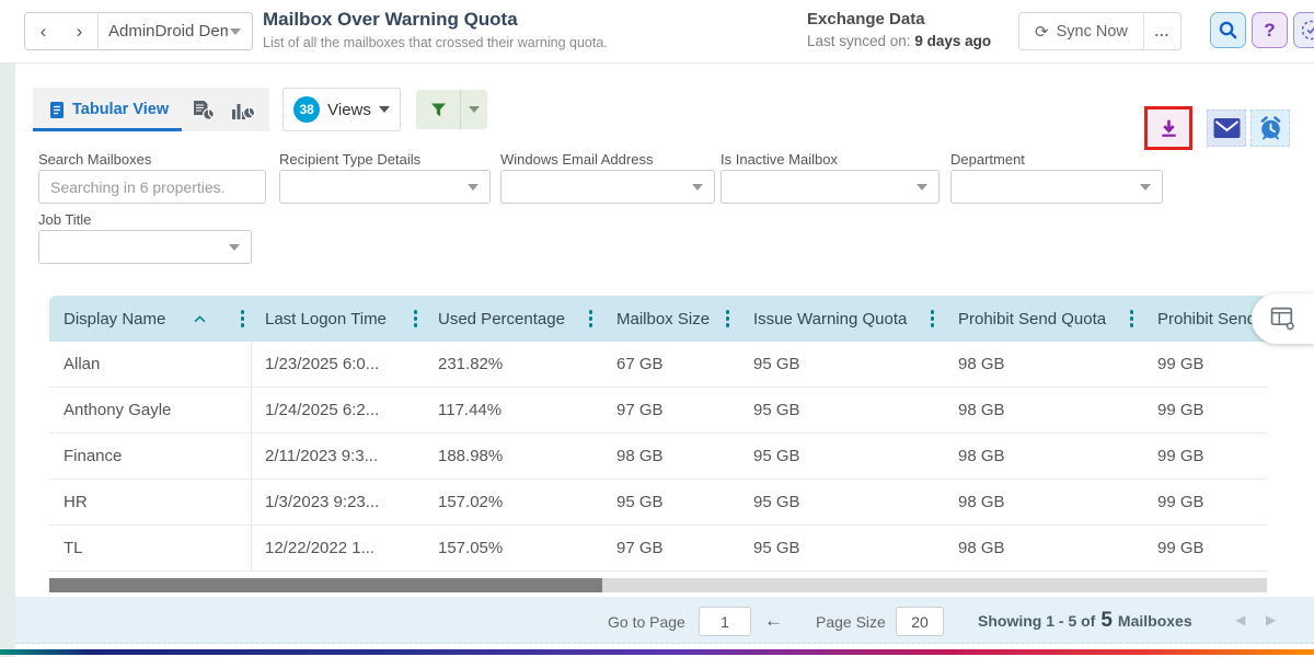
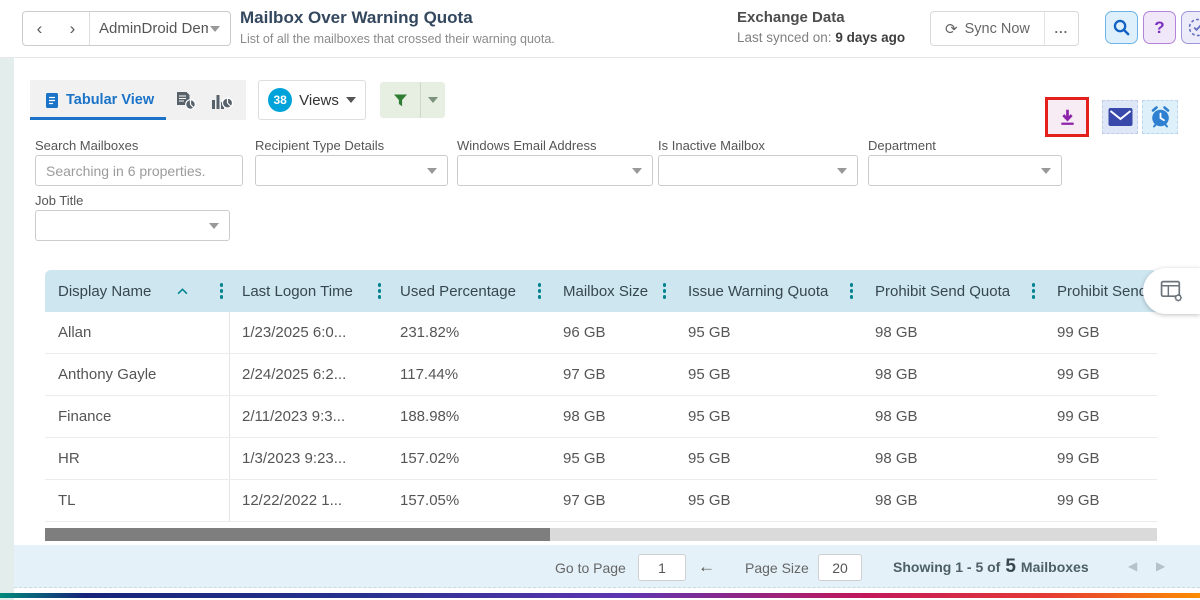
  ‹
  ›
  AdminDroid Dem
  Mailbox Over Warning Quota
  List of all the mailboxes that crossed their warning quota.
  Exchange Data
  Last synced on: 9 days ago
  ⟳
  Sync Now
  ...
  ?
  Tabular View
  38
  Views
  Search Mailboxes
  Recipient Type Details
  Windows Email Address
  Is Inactive Mailbox
  Department
  Searching in 6 properties.
  Job Title
  Display Name
  Last Logon Time
  Used Percentage
  Mailbox Size
  Issue Warning Quota
  Prohibit Send Quota
  Allan
  1/23/2025 6:0...
  231.82%
- 67 GB
+ 96 GB
  95 GB
  98 GB
  99 GB
  Anthony Gayle
- 1/24/2025 6:2...
+ 2/24/2025 6:2...
  117.44%
  97 GB
  95 GB
  98 GB
  99 GB
  Finance
  2/11/2023 9:3...
  188.98%
  98 GB
  95 GB
  98 GB
  99 GB
  HR
  1/3/2023 9:23...
  157.02%
  95 GB
  95 GB
  98 GB
  99 GB
  TL
  12/22/2022 1...
  157.05%
  97 GB
  95 GB
  98 GB
  99 GB
  Go to Page
  1
  ←
  Page Size
  20
  Showing 1 - 5 of
  5
  Mailboxes
  ◀
  ▶
